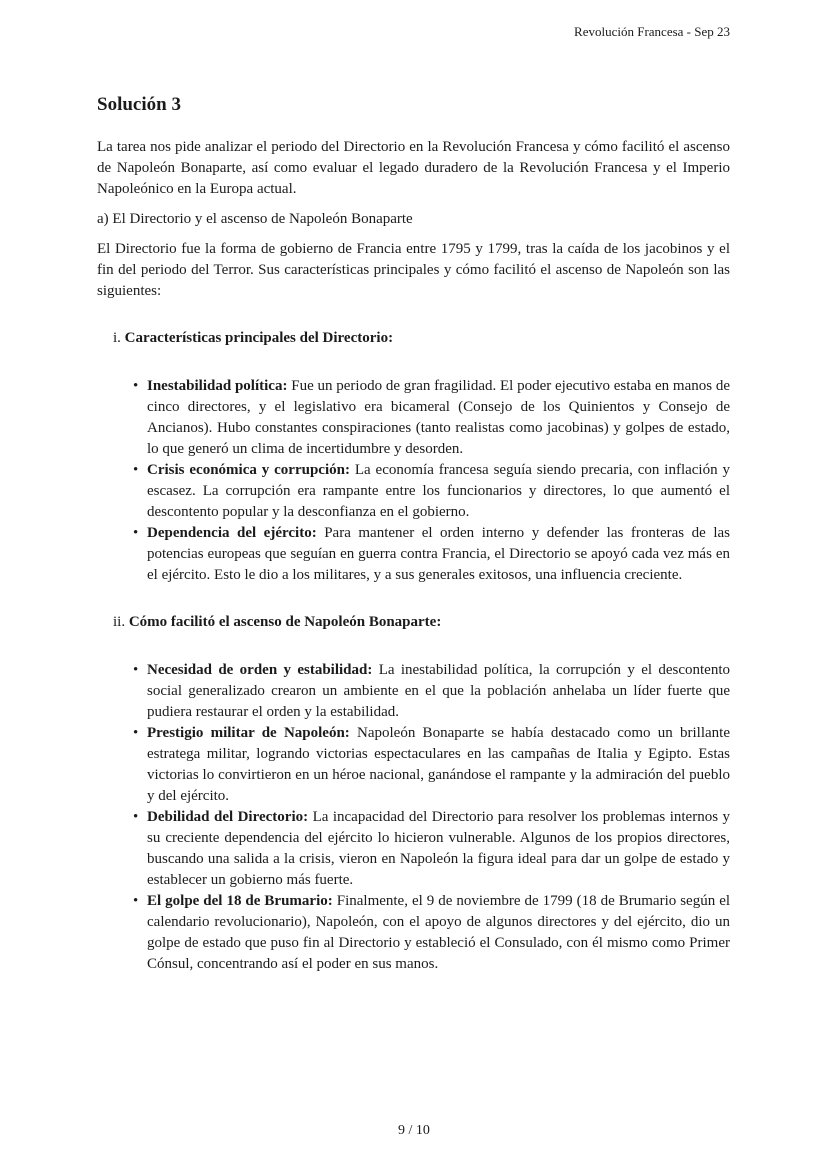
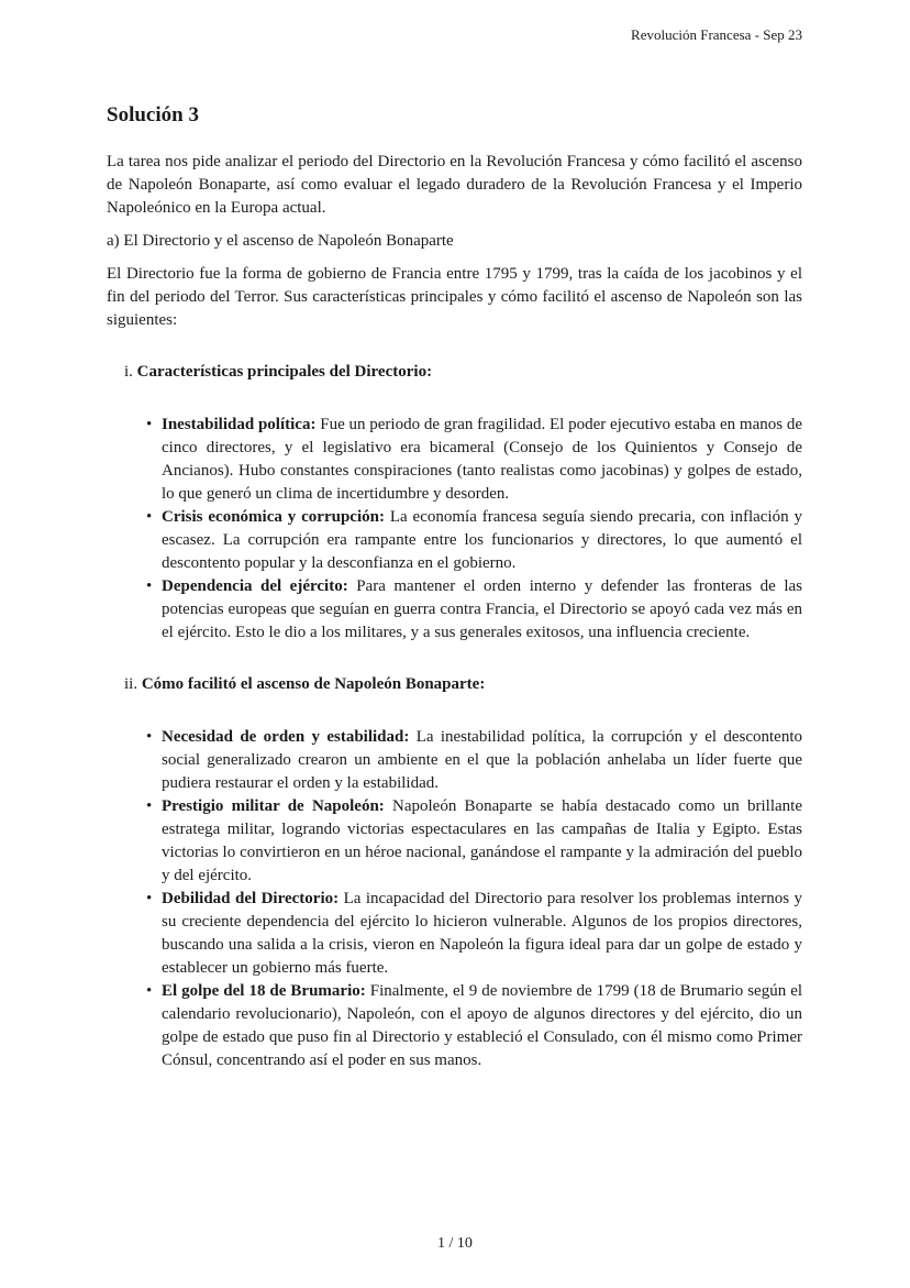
  Revolución Francesa - Sep 23
  Solución 3
  La tarea nos pide analizar el periodo del Directorio en la Revolución Francesa y cómo facilitó el ascenso de Napoleón Bonaparte, así como evaluar el legado duradero de la Revolución Francesa y el Imperio Napoleónico en la Europa actual.
  a) El Directorio y el ascenso de Napoleón Bonaparte
  El Directorio fue la forma de gobierno de Francia entre 1795 y 1799, tras la caída de los jacobinos y el fin del periodo del Terror. Sus características principales y cómo facilitó el ascenso de Napoleón son las siguientes:
  i. Características principales del Directorio:
  Inestabilidad política: Fue un periodo de gran fragilidad. El poder ejecutivo estaba en manos de cinco directores, y el legislativo era bicameral (Consejo de los Quinientos y Consejo de Ancianos). Hubo constantes conspiraciones (tanto realistas como jacobinas) y golpes de estado, lo que generó un clima de incertidumbre y desorden.
  Crisis económica y corrupción: La economía francesa seguía siendo precaria, con inflación y escasez. La corrupción era rampante entre los funcionarios y directores, lo que aumentó el descontento popular y la desconfianza en el gobierno.
  Dependencia del ejército: Para mantener el orden interno y defender las fronteras de las potencias europeas que seguían en guerra contra Francia, el Directorio se apoyó cada vez más en el ejército. Esto le dio a los militares, y a sus generales exitosos, una influencia creciente.
  ii. Cómo facilitó el ascenso de Napoleón Bonaparte:
  Necesidad de orden y estabilidad: La inestabilidad política, la corrupción y el descontento social generalizado crearon un ambiente en el que la población anhelaba un líder fuerte que pudiera restaurar el orden y la estabilidad.
  Prestigio militar de Napoleón: Napoleón Bonaparte se había destacado como un brillante estratega militar, logrando victorias espectaculares en las campañas de Italia y Egipto. Estas victorias lo convirtieron en un héroe nacional, ganándose el rampante y la admiración del pueblo y del ejército.
  Debilidad del Directorio: La incapacidad del Directorio para resolver los problemas internos y su creciente dependencia del ejército lo hicieron vulnerable. Algunos de los propios directores, buscando una salida a la crisis, vieron en Napoleón la figura ideal para dar un golpe de estado y establecer un gobierno más fuerte.
  El golpe del 18 de Brumario: Finalmente, el 9 de noviembre de 1799 (18 de Brumario según el calendario revolucionario), Napoleón, con el apoyo de algunos directores y del ejército, dio un golpe de estado que puso fin al Directorio y estableció el Consulado, con él mismo como Primer Cónsul, concentrando así el poder en sus manos.
- 9 / 10
+ 1 / 10
